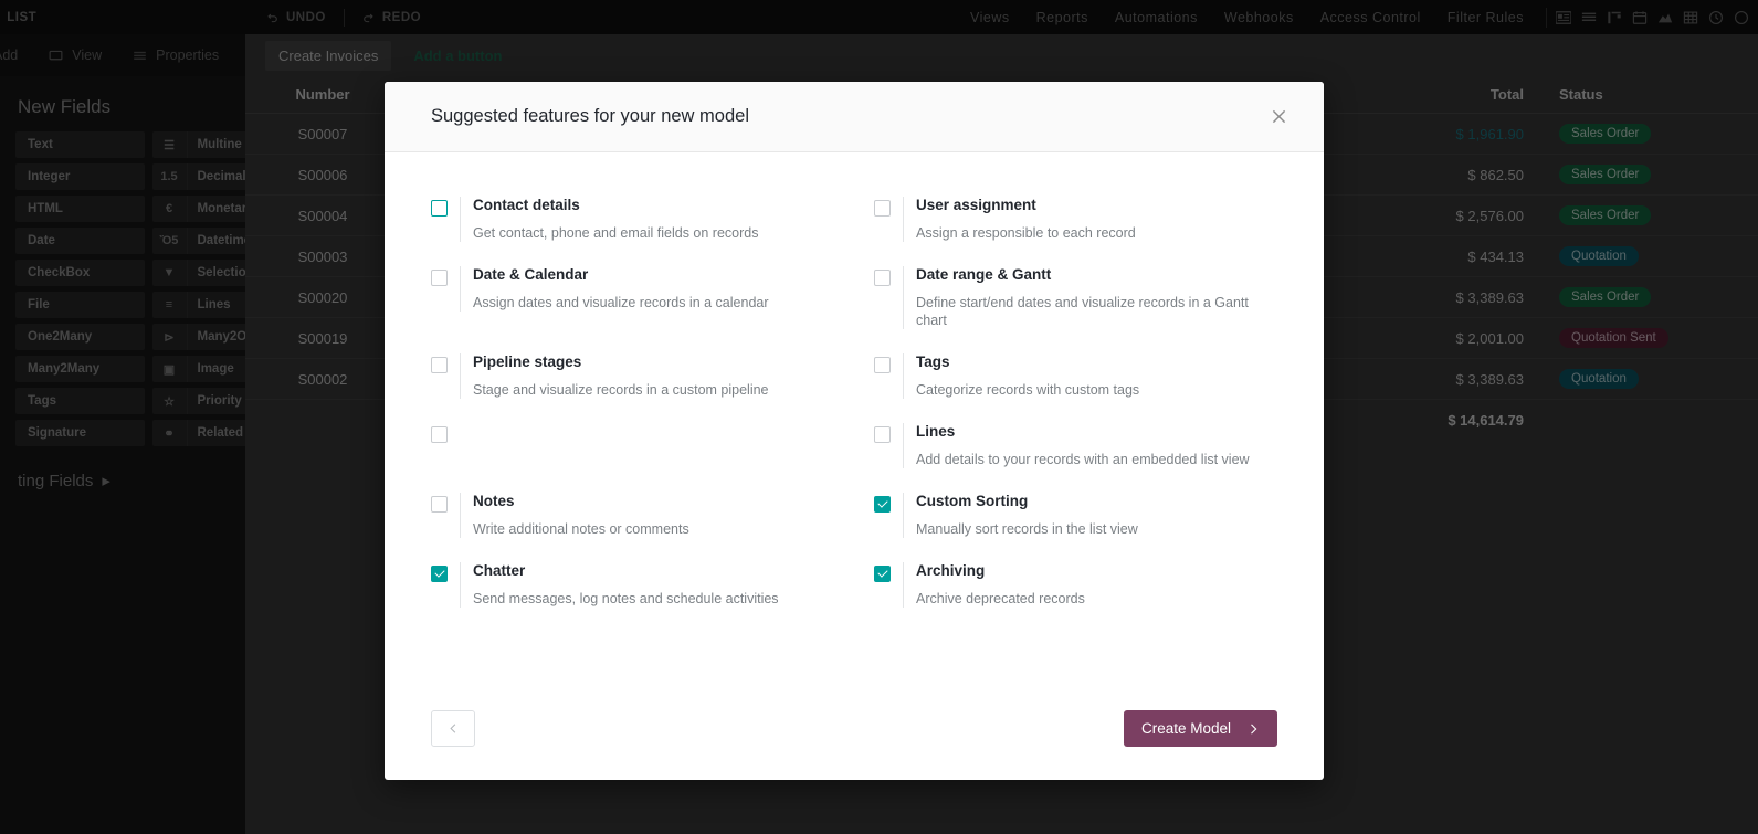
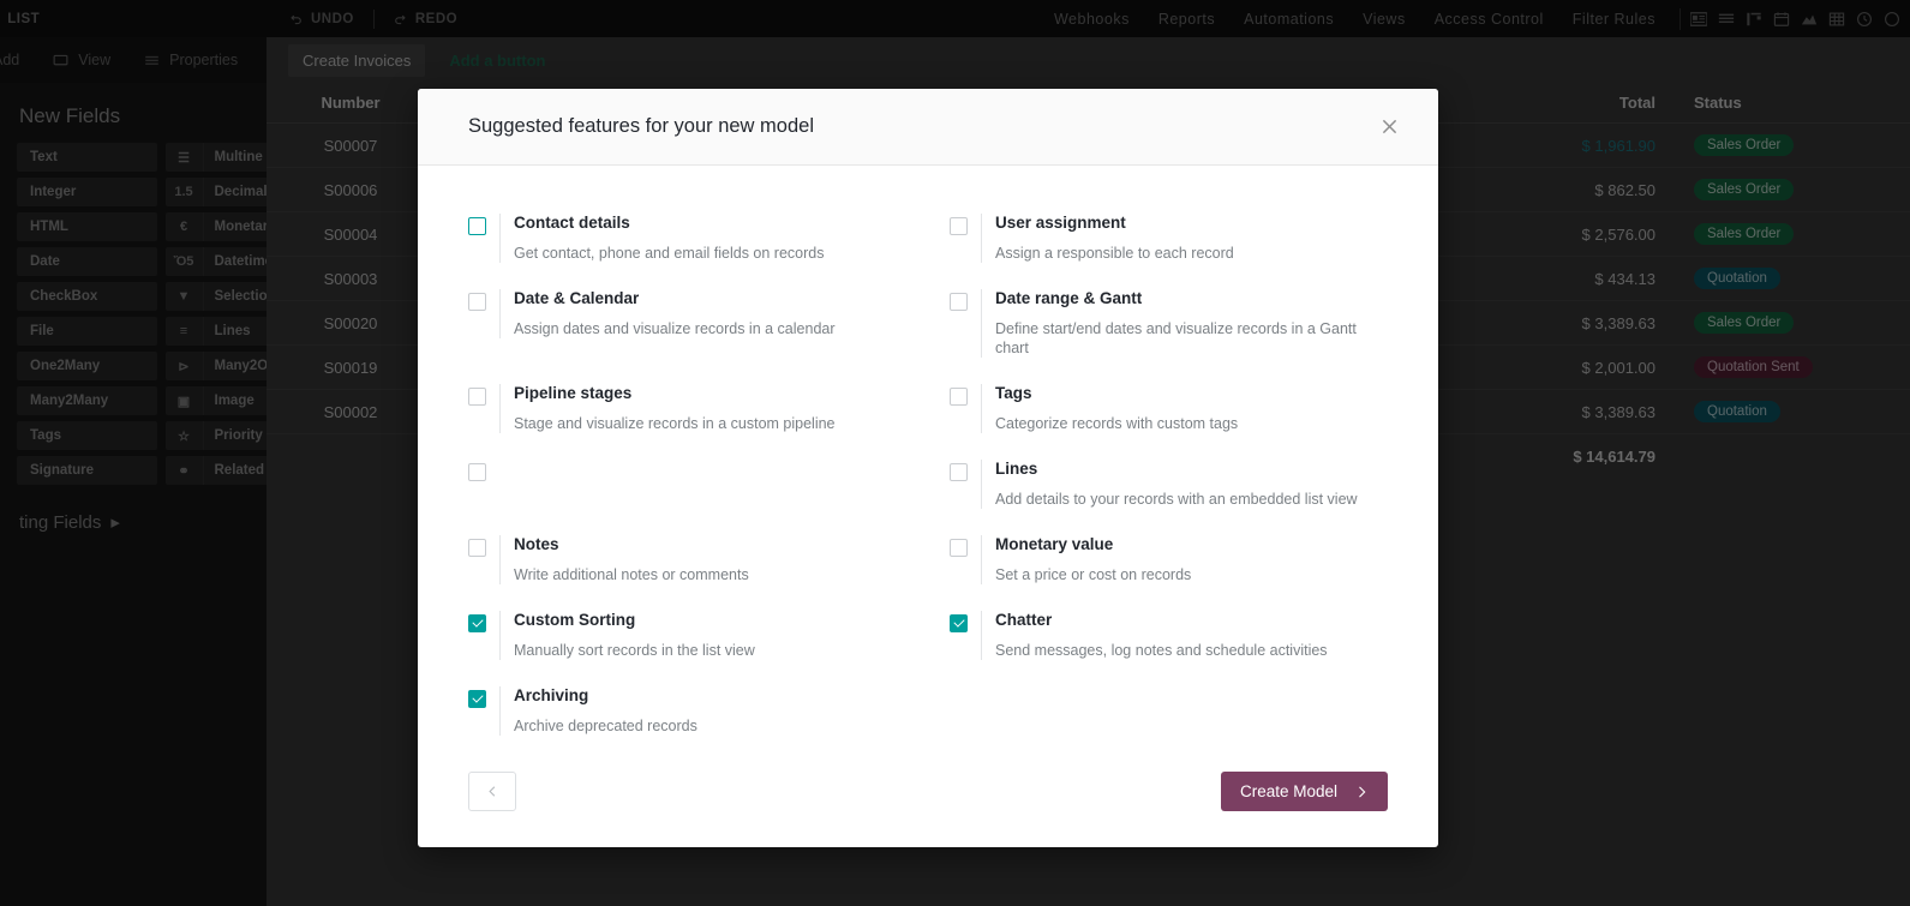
  LIST
  UNDO
  REDO
- Views
+ Webhooks
  Reports
  Automations
- Webhooks
+ Views
  Access Control
  Filter Rules
  View
  Properties
  New Fields
  Text
  ☰
  Integer
  1.5
  Decimal
  HTML
  €
  Monetar
  Date
  Ὄ5
  Datetim
  CheckBox
  ▼
  Selectio
  File
  ≡
  Lines
  One2Many
  ⊳
  Many2O
  Many2Many
  ▣
  Image
  Tags
  ☆
  Priority
  Signature
  ⚭
  ting Fields
  ▸
  Create Invoices
  Number
  Total
  Status
  S00007
  $ 1,961.90
  Sales Order
  S00006
  $ 862.50
  Sales Order
  S00004
  $ 2,576.00
  Sales Order
  S00003
  $ 434.13
  Quotation
  S00020
  $ 3,389.63
  Sales Order
  S00019
  $ 2,001.00
  Quotation Sent
  S00002
  $ 3,389.63
  Quotation
  $ 14,614.79
  Suggested features for your new model
  Contact details
  Get contact, phone and email fields on records
  User assignment
  Assign a responsible to each record
  Date & Calendar
  Assign dates and visualize records in a calendar
  Date range & Gantt
  Define start/end dates and visualize records in a Gantt chart
  Pipeline stages
  Stage and visualize records in a custom pipeline
  Tags
  Categorize records with custom tags
  Lines
  Add details to your records with an embedded list view
  Notes
  Write additional notes or comments
+ Monetary value
+ Set a price or cost on records
  Custom Sorting
  Manually sort records in the list view
  Chatter
  Send messages, log notes and schedule activities
  Archiving
  Archive deprecated records
  Create Model
